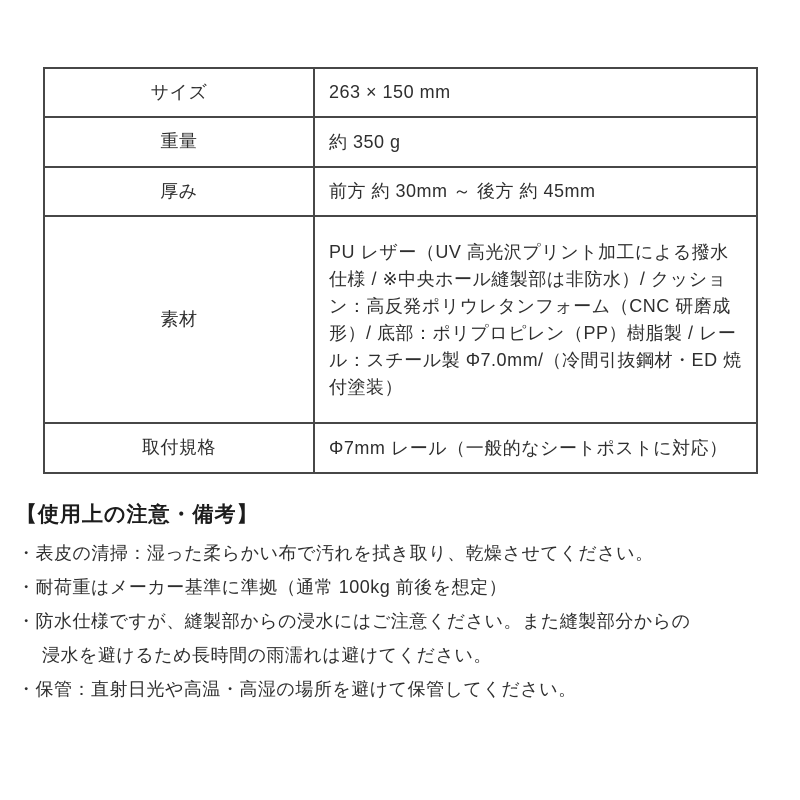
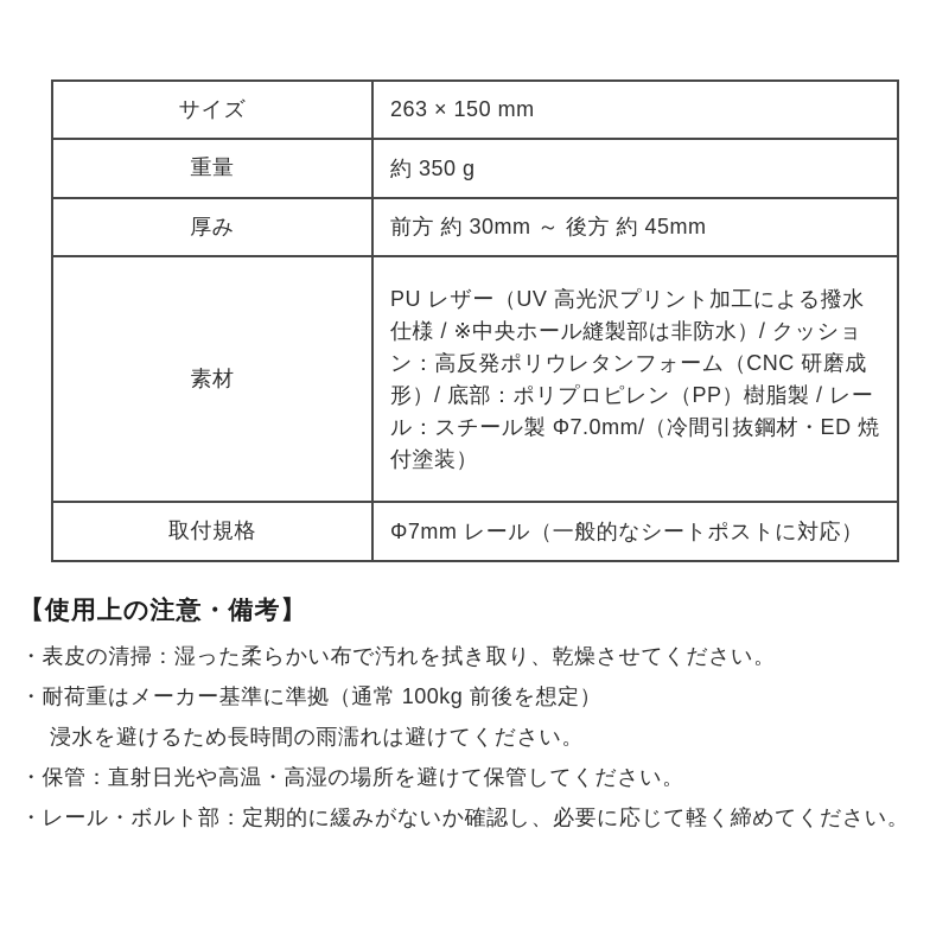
  サイズ	263 × 150 mm
  重量	約 350 g
  厚み	前方 約 30mm ～ 後方 約 45mm
  素材	PU レザー（UV 高光沢プリント加工による撥水仕様 / ※中央ホール縫製部は非防水）/ クッション：高反発ポリウレタンフォーム（CNC 研磨成形）/ 底部：ポリプロピレン（PP）樹脂製 / レール：スチール製 Φ7.0mm/（冷間引抜鋼材・ED 焼付塗装）
  取付規格	Φ7mm レール（一般的なシートポストに対応）
  【使用上の注意・備考】
  ・表皮の清掃：湿った柔らかい布で汚れを拭き取り、乾燥させてください。
  ・耐荷重はメーカー基準に準拠（通常 100kg 前後を想定）
- ・防水仕様ですが、縫製部からの浸水にはご注意ください。また縫製部分からの
  浸水を避けるため長時間の雨濡れは避けてください。
  ・保管：直射日光や高温・高湿の場所を避けて保管してください。
+ ・レール・ボルト部：定期的に緩みがないか確認し、必要に応じて軽く締めてください。
